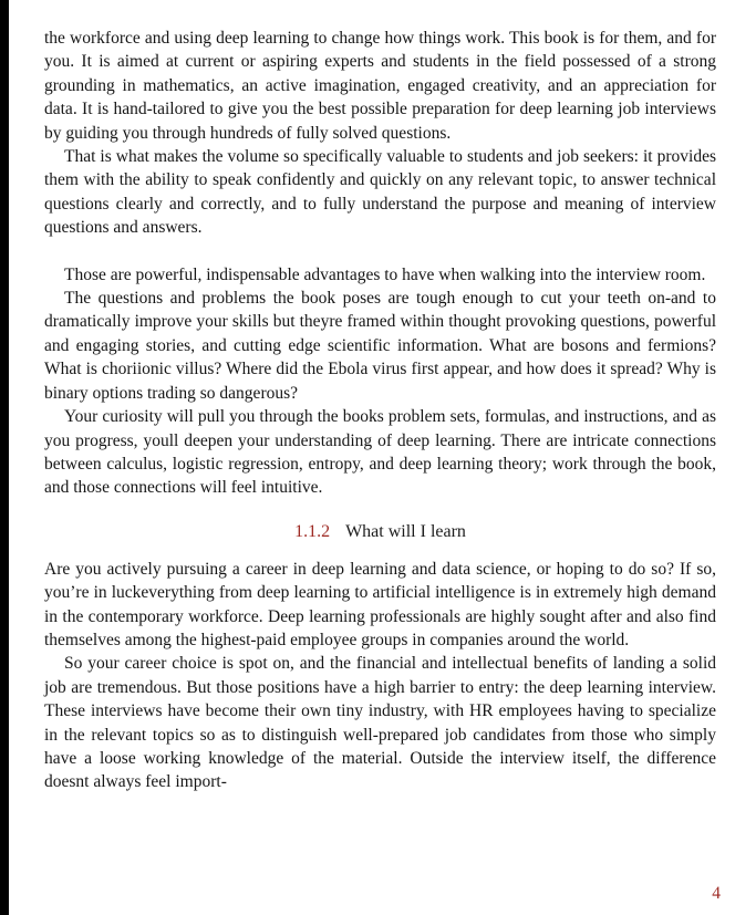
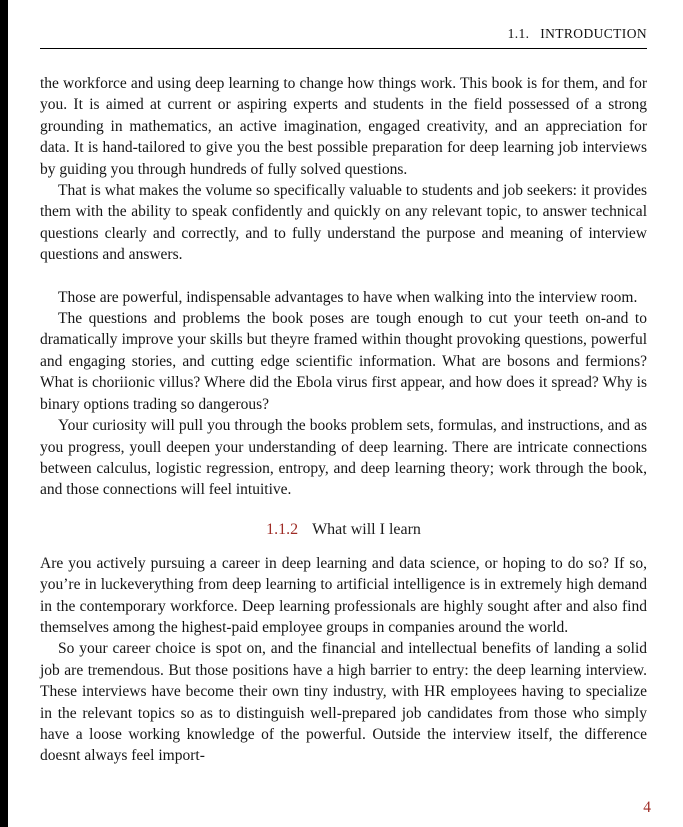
+ 1.1. INTRODUCTION
  the workforce and using deep learning to change how things work. This book is for them, and for you. It is aimed at current or aspiring experts and students in the field possessed of a strong grounding in mathematics, an active imagination, engaged creativity, and an appreciation for data. It is hand-tailored to give you the best possible preparation for deep learning job interviews by guiding you through hundreds of fully solved questions.
  That is what makes the volume so specifically valuable to students and job seekers: it provides them with the ability to speak confidently and quickly on any relevant topic, to answer technical questions clearly and correctly, and to fully understand the purpose and meaning of interview questions and answers.
  Those are powerful, indispensable advantages to have when walking into the interview room.
  The questions and problems the book poses are tough enough to cut your teeth on-and to dramatically improve your skills but theyre framed within thought provoking questions, powerful and engaging stories, and cutting edge scientific information. What are bosons and fermions? What is choriionic villus? Where did the Ebola virus first appear, and how does it spread? Why is binary options trading so dangerous?
  Your curiosity will pull you through the books problem sets, formulas, and instructions, and as you progress, youll deepen your understanding of deep learning. There are intricate connections between calculus, logistic regression, entropy, and deep learning theory; work through the book, and those connections will feel intuitive.
  1.1.2 What will I learn
  Are you actively pursuing a career in deep learning and data science, or hoping to do so? If so, you’re in luckeverything from deep learning to artificial intelligence is in extremely high demand in the contemporary workforce. Deep learning professionals are highly sought after and also find themselves among the highest-paid employee groups in companies around the world.
- So your career choice is spot on, and the financial and intellectual benefits of landing a solid job are tremendous. But those positions have a high barrier to entry: the deep learning interview. These interviews have become their own tiny industry, with HR employees having to specialize in the relevant topics so as to distinguish well-prepared job candidates from those who simply have a loose working knowledge of the material. Outside the interview itself, the difference doesnt always feel import-
+ So your career choice is spot on, and the financial and intellectual benefits of landing a solid job are tremendous. But those positions have a high barrier to entry: the deep learning interview. These interviews have become their own tiny industry, with HR employees having to specialize in the relevant topics so as to distinguish well-prepared job candidates from those who simply have a loose working knowledge of the powerful. Outside the interview itself, the difference doesnt always feel import-
  4
